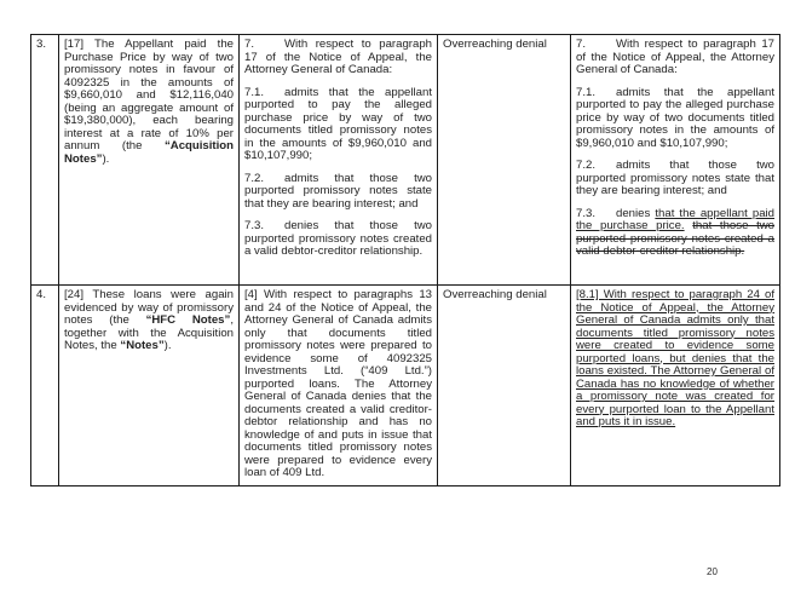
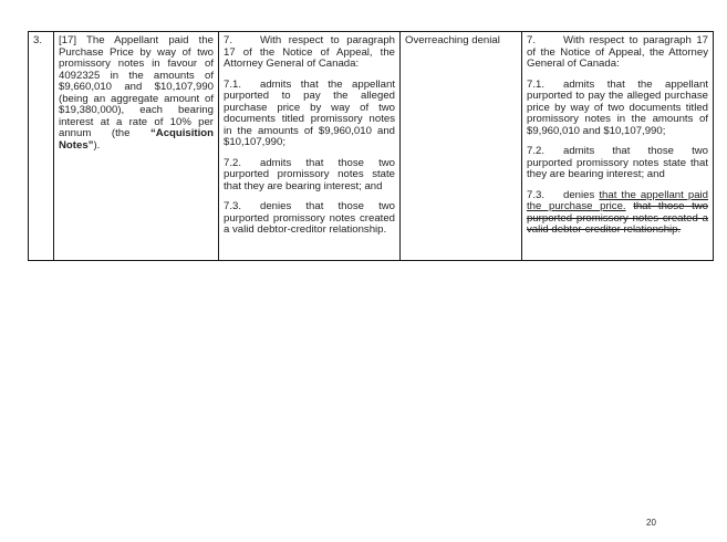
- 3.	[17] The Appellant paid the Purchase Price by way of two promissory notes in favour of 4092325 in the amounts of $9,660,010 and $12,116,040 (being an aggregate amount of $19,380,000), each bearing interest at a rate of 10% per annum (the “Acquisition Notes”).	7. With respect to paragraph 17 of the Notice of Appeal, the Attorney General of Canada: 7.1. admits that the appellant purported to pay the alleged purchase price by way of two documents titled promissory notes in the amounts of $9,960,010 and $10,107,990; 7.2. admits that those two purported promissory notes state that they are bearing interest; and 7.3. denies that those two purported promissory notes created a valid debtor-creditor relationship.	Overreaching denial	7. With respect to paragraph 17 of the Notice of Appeal, the Attorney General of Canada: 7.1. admits that the appellant purported to pay the alleged purchase price by way of two documents titled promissory notes in the amounts of $9,960,010 and $10,107,990; 7.2. admits that those two purported promissory notes state that they are bearing interest; and 7.3. denies that the appellant paid the purchase price. that those two purported promissory notes created a valid debtor-creditor relationship.
+ 3.	[17] The Appellant paid the Purchase Price by way of two promissory notes in favour of 4092325 in the amounts of $9,660,010 and $10,107,990 (being an aggregate amount of $19,380,000), each bearing interest at a rate of 10% per annum (the “Acquisition Notes”).	7. With respect to paragraph 17 of the Notice of Appeal, the Attorney General of Canada: 7.1. admits that the appellant purported to pay the alleged purchase price by way of two documents titled promissory notes in the amounts of $9,960,010 and $10,107,990; 7.2. admits that those two purported promissory notes state that they are bearing interest; and 7.3. denies that those two purported promissory notes created a valid debtor-creditor relationship.	Overreaching denial	7. With respect to paragraph 17 of the Notice of Appeal, the Attorney General of Canada: 7.1. admits that the appellant purported to pay the alleged purchase price by way of two documents titled promissory notes in the amounts of $9,960,010 and $10,107,990; 7.2. admits that those two purported promissory notes state that they are bearing interest; and 7.3. denies that the appellant paid the purchase price. that those two purported promissory notes created a valid debtor-creditor relationship.
- 4.	[24] These loans were again evidenced by way of promissory notes (the “HFC Notes”, together with the Acquisition Notes, the “Notes”).	[4] With respect to paragraphs 13 and 24 of the Notice of Appeal, the Attorney General of Canada admits only that documents titled promissory notes were prepared to evidence some of 4092325 Investments Ltd. (“409 Ltd.”) purported loans. The Attorney General of Canada denies that the documents created a valid creditor-debtor relationship and has no knowledge of and puts in issue that documents titled promissory notes were prepared to evidence every loan of 409 Ltd.	Overreaching denial	[8.1] With respect to paragraph 24 of the Notice of Appeal, the Attorney General of Canada admits only that documents titled promissory notes were created to evidence some purported loans, but denies that the loans existed. The Attorney General of Canada has no knowledge of whether a promissory note was created for every purported loan to the Appellant and puts it in issue.
  20
